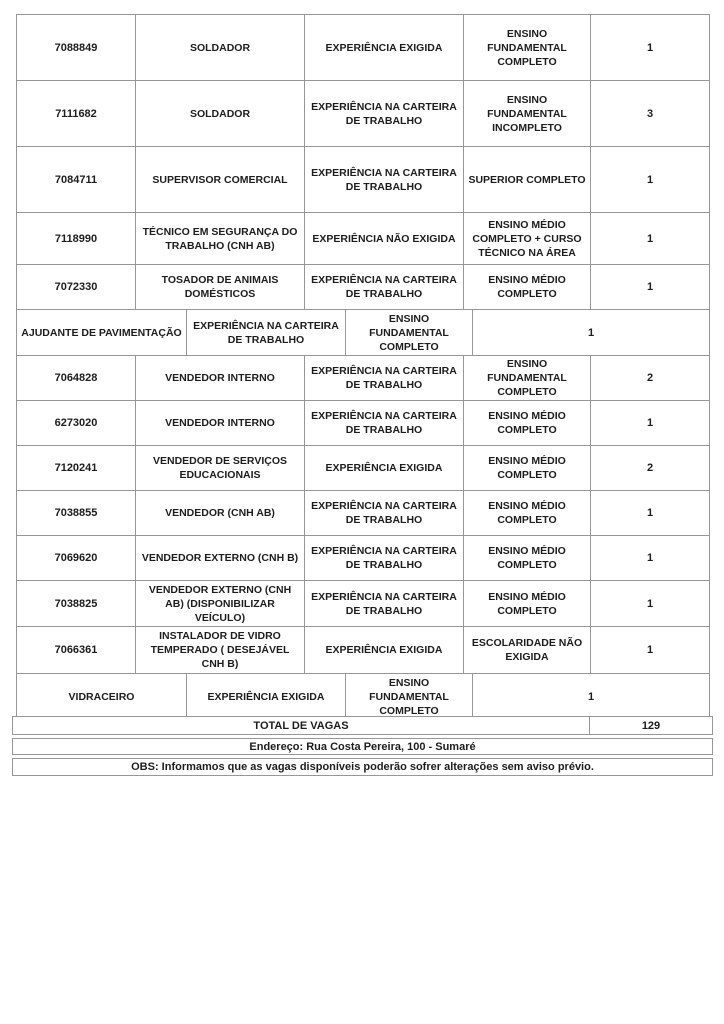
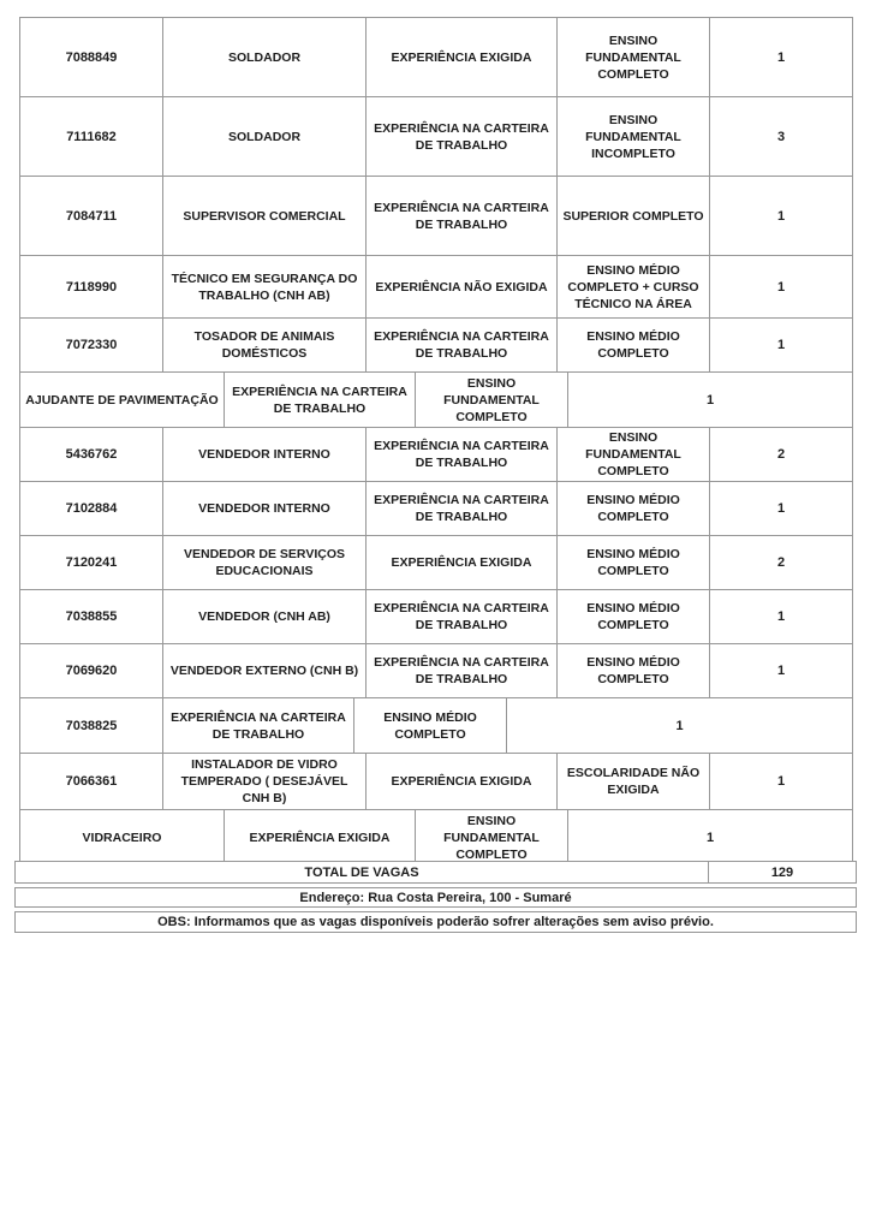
  7088849
  SOLDADOR
  EXPERIÊNCIA EXIGIDA
  ENSINO FUNDAMENTAL COMPLETO
  1
  7111682
  SOLDADOR
  EXPERIÊNCIA NA CARTEIRA DE TRABALHO
  ENSINO FUNDAMENTAL INCOMPLETO
  3
  7084711
  SUPERVISOR COMERCIAL
  EXPERIÊNCIA NA CARTEIRA DE TRABALHO
  SUPERIOR COMPLETO
  1
  7118990
  TÉCNICO EM SEGURANÇA DO TRABALHO (CNH AB)
  EXPERIÊNCIA NÃO EXIGIDA
  ENSINO MÉDIO COMPLETO + CURSO TÉCNICO NA ÁREA
  1
  7072330
  TOSADOR DE ANIMAIS DOMÉSTICOS
  EXPERIÊNCIA NA CARTEIRA DE TRABALHO
  ENSINO MÉDIO COMPLETO
  1
  AJUDANTE DE PAVIMENTAÇÃO
  EXPERIÊNCIA NA CARTEIRA DE TRABALHO
  ENSINO FUNDAMENTAL COMPLETO
  1
- 7064828
+ 5436762
  VENDEDOR INTERNO
  EXPERIÊNCIA NA CARTEIRA DE TRABALHO
  ENSINO FUNDAMENTAL COMPLETO
  2
- 6273020
+ 7102884
  VENDEDOR INTERNO
  EXPERIÊNCIA NA CARTEIRA DE TRABALHO
  ENSINO MÉDIO COMPLETO
  1
  7120241
  VENDEDOR DE SERVIÇOS EDUCACIONAIS
  EXPERIÊNCIA EXIGIDA
  ENSINO MÉDIO COMPLETO
  2
  7038855
  VENDEDOR (CNH AB)
  EXPERIÊNCIA NA CARTEIRA DE TRABALHO
  ENSINO MÉDIO COMPLETO
  1
  7069620
  VENDEDOR EXTERNO (CNH B)
  EXPERIÊNCIA NA CARTEIRA DE TRABALHO
  ENSINO MÉDIO COMPLETO
  1
  7038825
- VENDEDOR EXTERNO (CNH AB) (DISPONIBILIZAR VEÍCULO)
  EXPERIÊNCIA NA CARTEIRA DE TRABALHO
  ENSINO MÉDIO COMPLETO
  1
  7066361
  INSTALADOR DE VIDRO TEMPERADO ( DESEJÁVEL CNH B)
  EXPERIÊNCIA EXIGIDA
  ESCOLARIDADE NÃO EXIGIDA
  1
  VIDRACEIRO
  EXPERIÊNCIA EXIGIDA
  ENSINO FUNDAMENTAL COMPLETO
  1
  TOTAL DE VAGAS
  129
  Endereço: Rua Costa Pereira, 100 - Sumaré
  OBS: Informamos que as vagas disponíveis poderão sofrer alterações sem aviso prévio.
